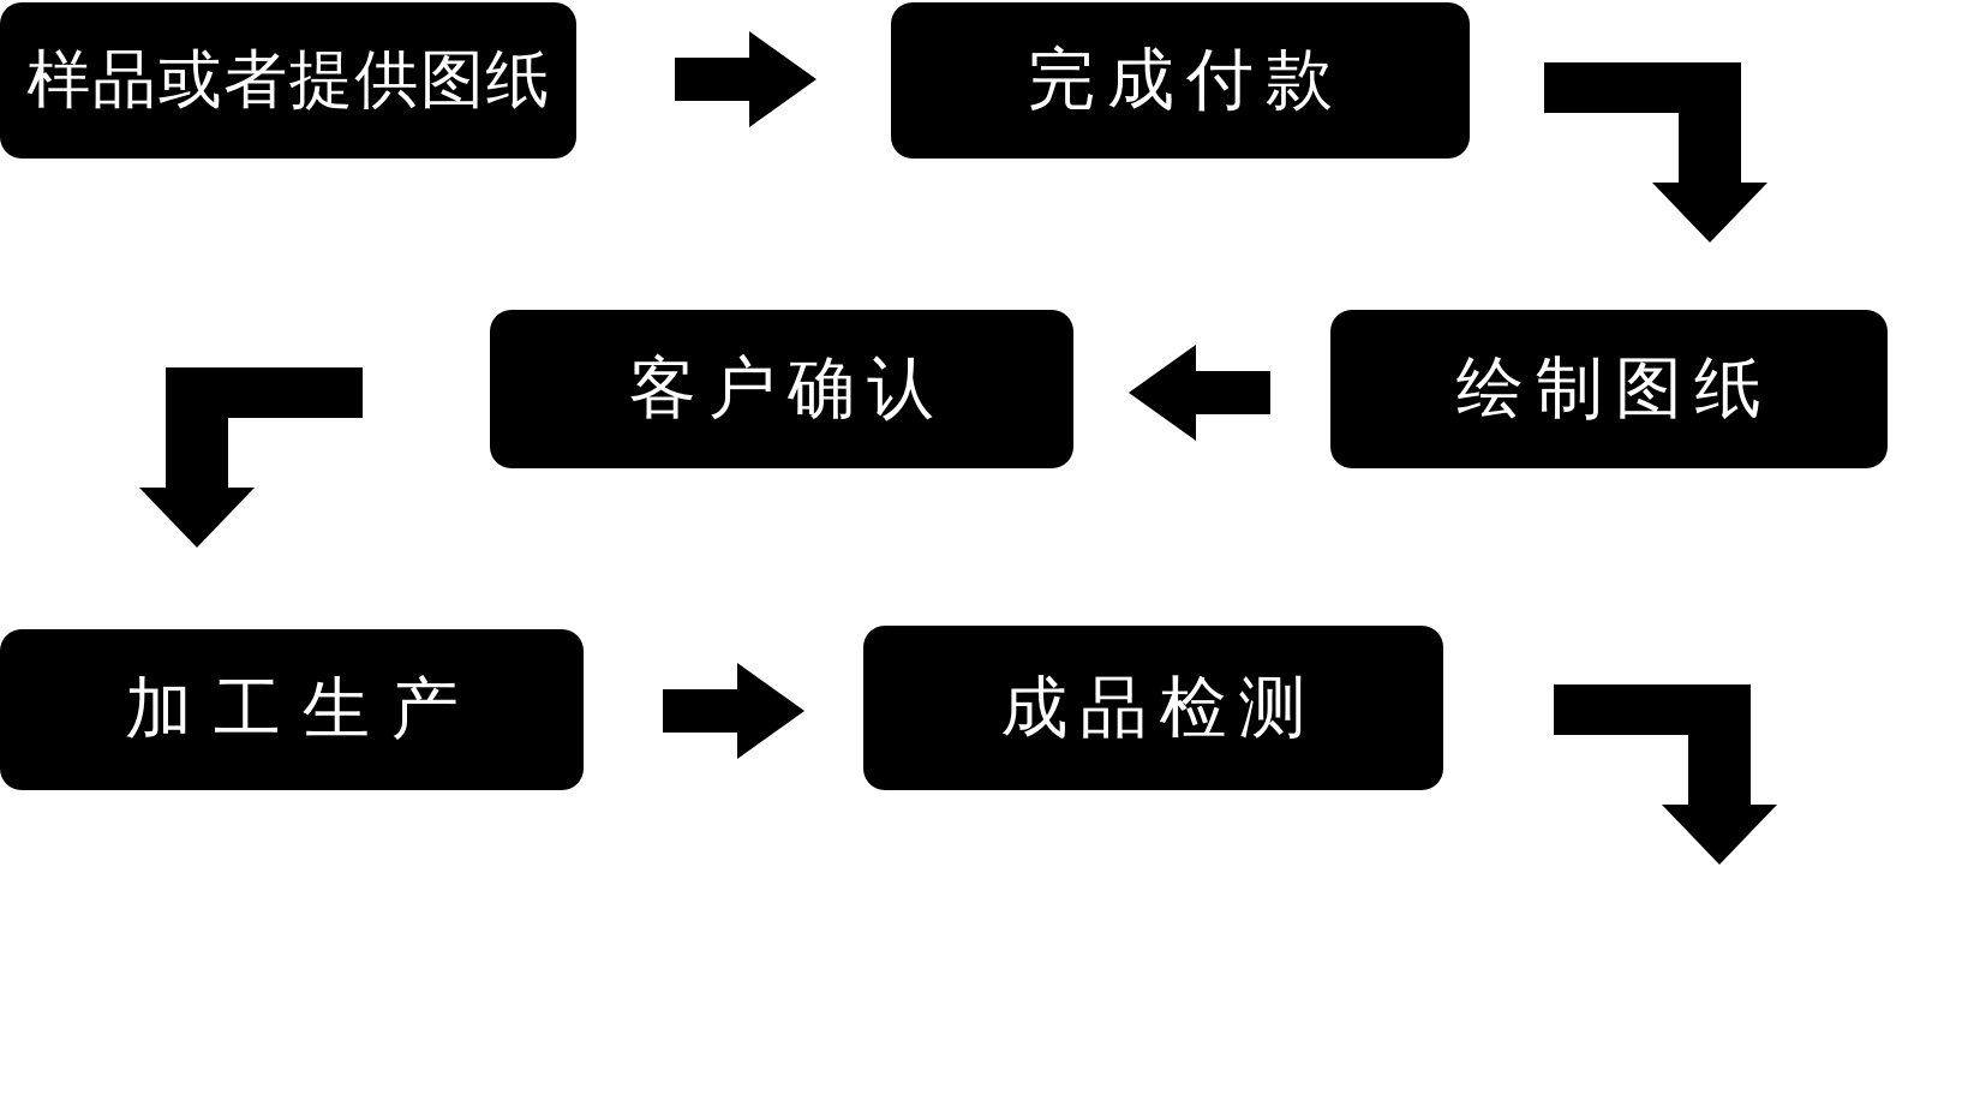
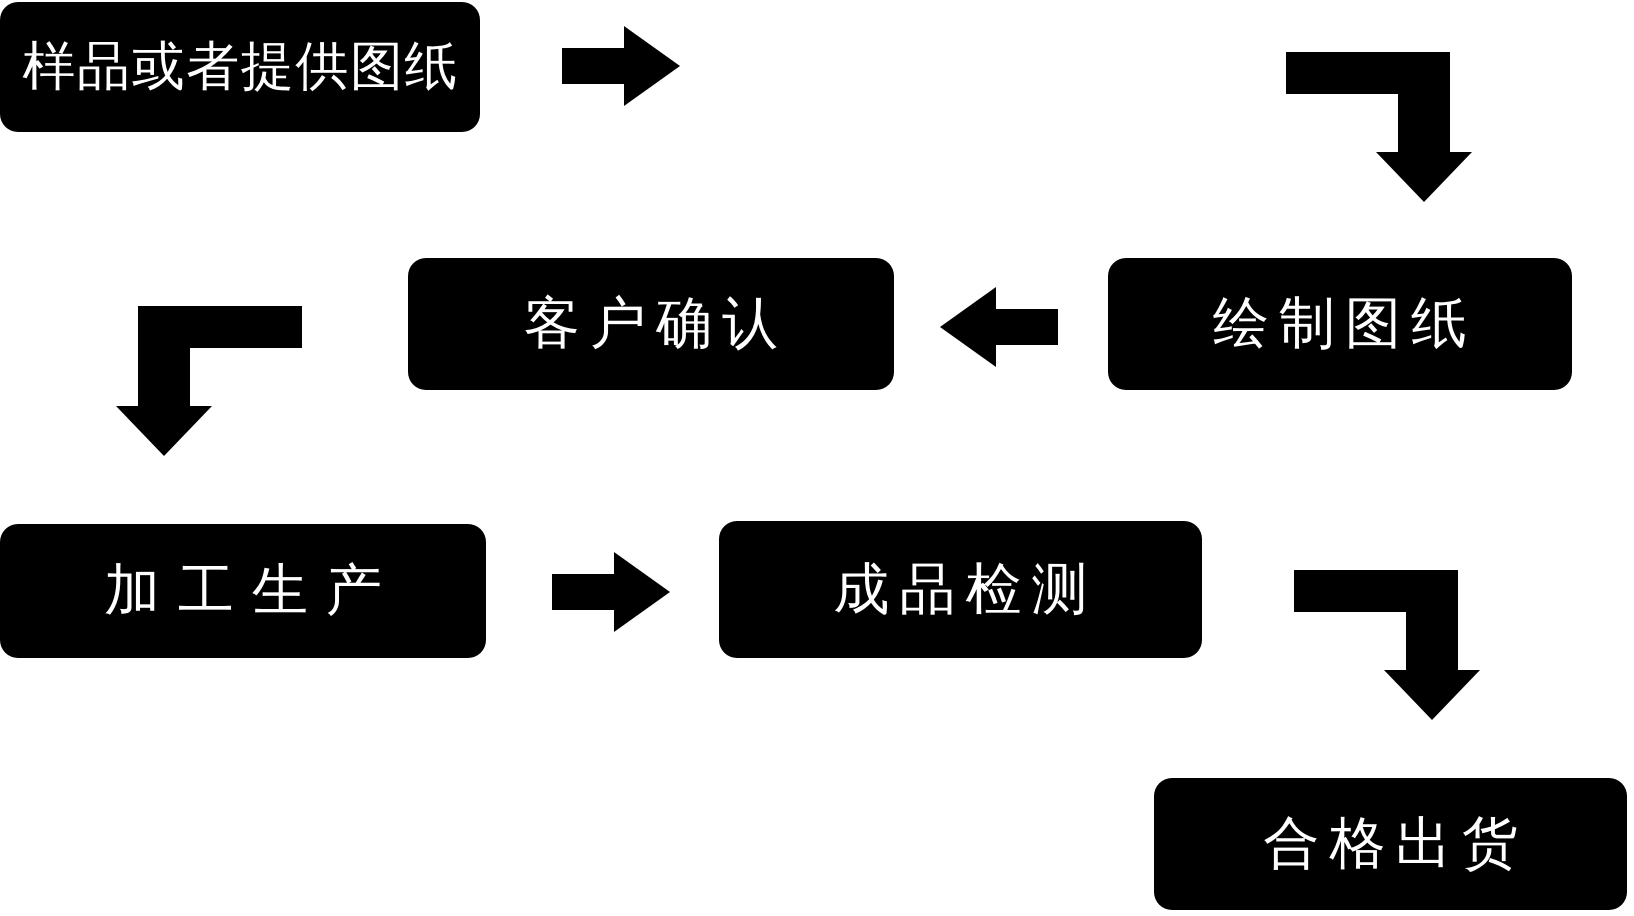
  样品或者提供图纸
- 完成付款
  客户确认
  绘制图纸
  加工生产
  成品检测
+ 合格出货
